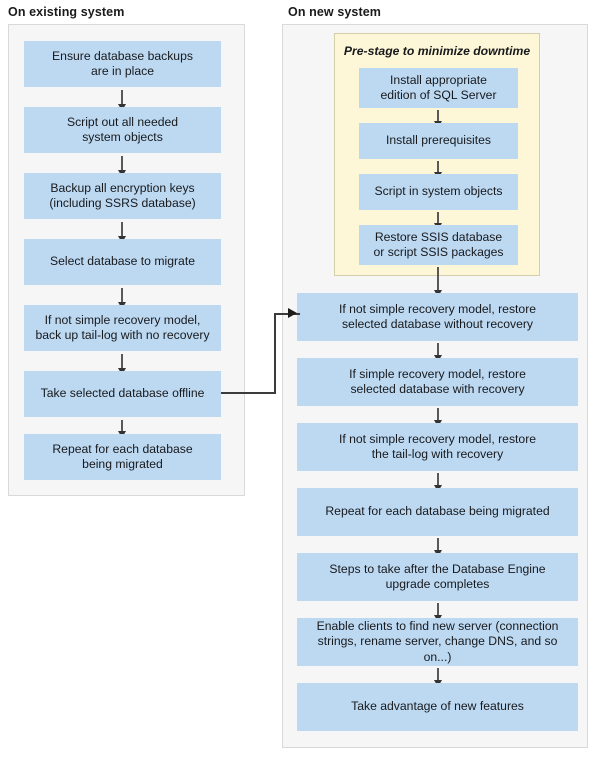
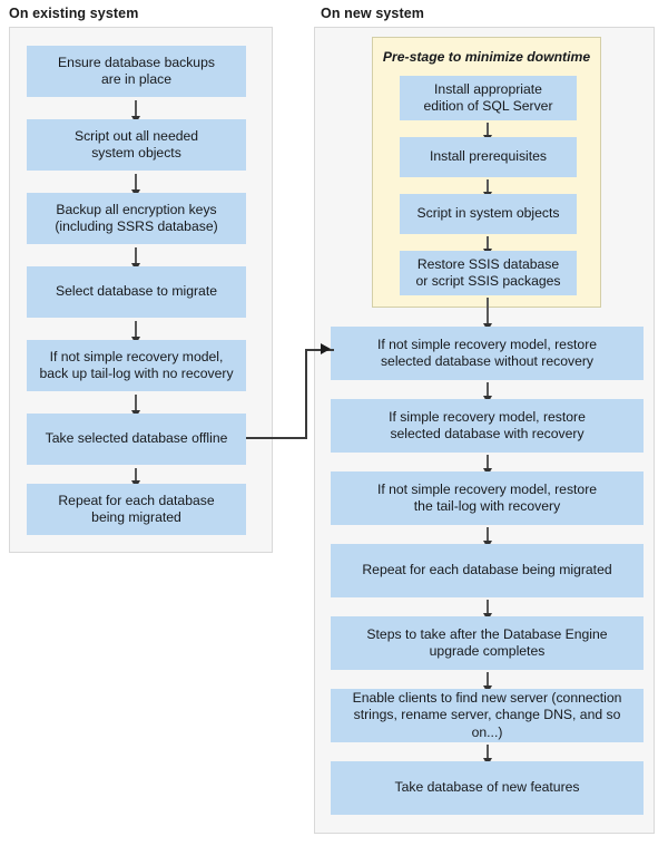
  On existing system
  On new system
  Pre-stage to minimize downtime
  Ensure database backups
  are in place
  Script out all needed
  system objects
  Backup all encryption keys
  (including SSRS database)
  Select database to migrate
  If not simple recovery model,
  back up tail-log with no recovery
  Take selected database offline
  Repeat for each database
  being migrated
  Install appropriate
  edition of SQL Server
  Install prerequisites
  Script in system objects
  Restore SSIS database
  or script SSIS packages
  If not simple recovery model, restore
  selected database without recovery
  If simple recovery model, restore
  selected database with recovery
  If not simple recovery model, restore
  the tail-log with recovery
  Repeat for each database being migrated
  Steps to take after the Database Engine
  upgrade completes
  Enable clients to find new server (connection
  strings, rename server, change DNS, and so on...)
- Take advantage of new features
+ Take database of new features
